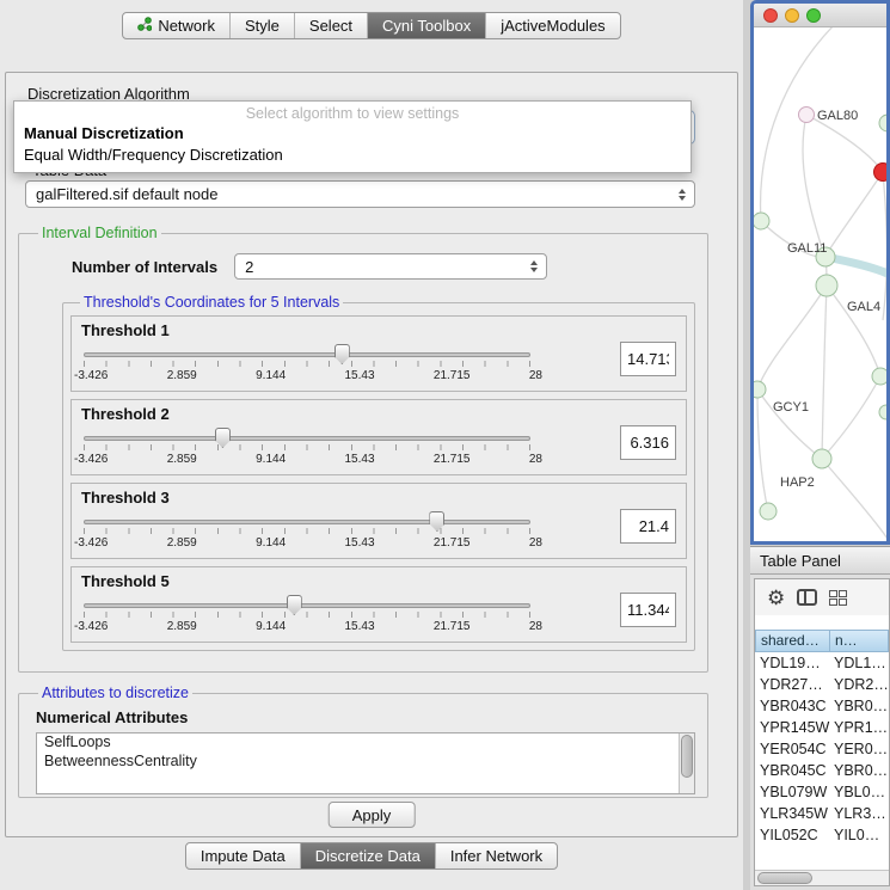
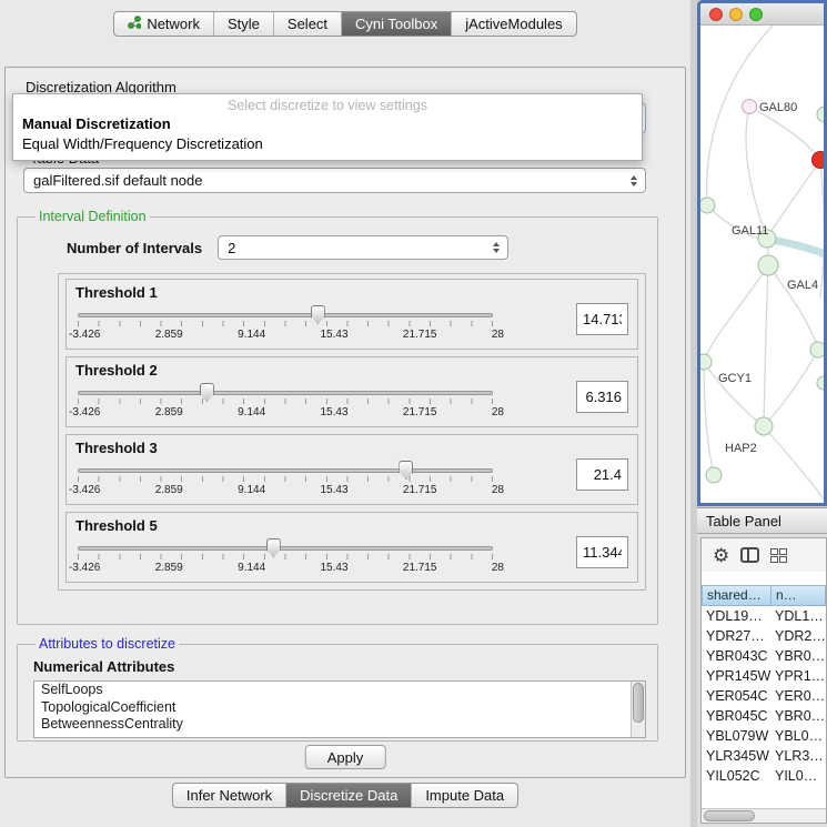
  Network
  Style
  Select
  Cyni Toolbox
  jActiveModules
  Discretization Algorithm
- Select algorithm to view settings
+ Select discretize to view settings
  Manual Discretization
  Equal Width/Frequency Discretization
  galFiltered.sif default node
  Interval Definition
  Number of Intervals
  2
- Threshold's Coordinates for 5 Intervals
  Threshold 1
  -3.426
  2.859
  9.144
  15.43
  21.715
  28
  14.71
  Threshold 2
  -3.426
  2.859
  9.144
  15.43
  21.715
  28
  6.316
  Threshold 3
  -3.426
  2.859
  9.144
  15.43
  21.715
  28
  21.4
  Threshold 5
  -3.426
  2.859
  9.144
  15.43
  21.715
  28
  11.34
  Attributes to discretize
  Numerical Attributes
  SelfLoops
+ TopologicalCoefficient
  BetweennessCentrality
  Apply
- Impute Data
+ Infer Network
  Discretize Data
- Infer Network
+ Impute Data
  GAL80
  GAL11
  GAL4
  GCY1
  HAP2
  Table Panel
  ⚙
  shared…
  n…
  YDL19…
  YDL1…
  YDR27…
  YDR2…
  YBR043C
  YBR0…
  YPR145W
  YPR1…
  YER054C
  YER0…
  YBR045C
  YBR0…
  YBL079W
  YBL0…
  YLR345W
  YLR3…
  YIL052C
  YIL0…
